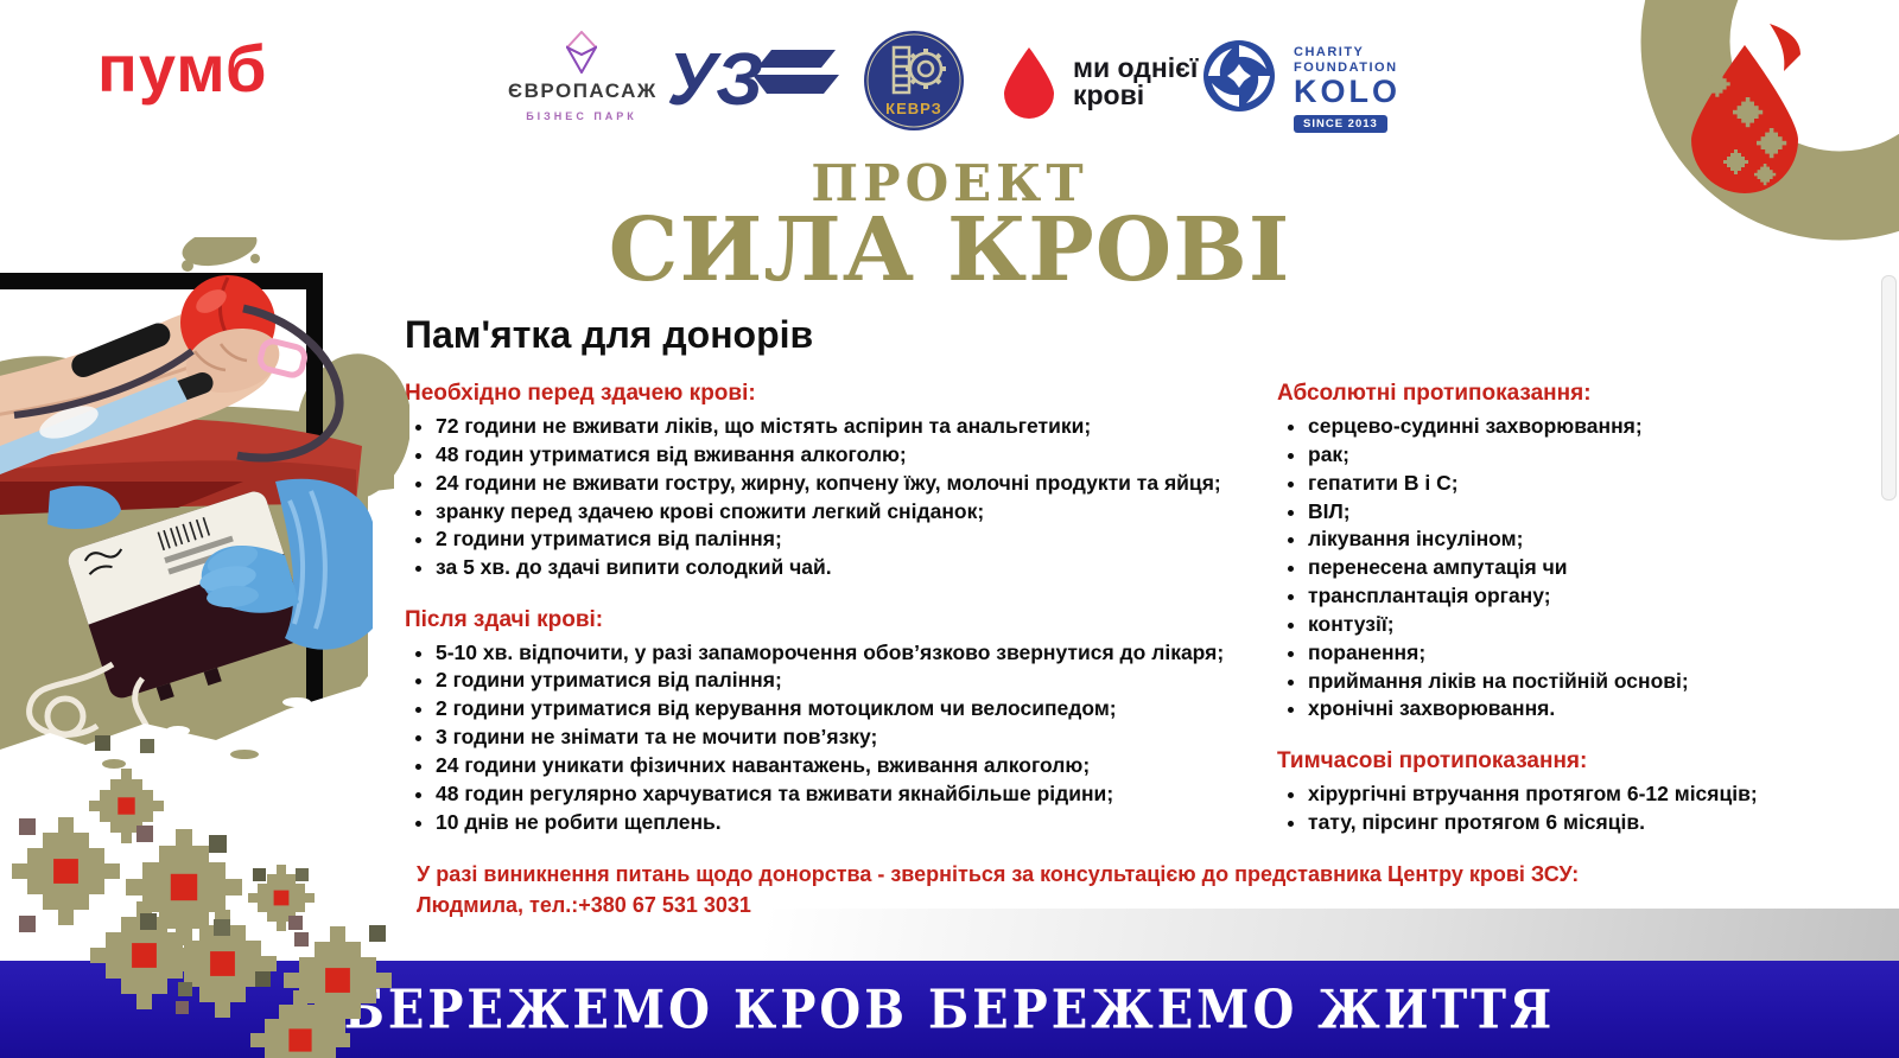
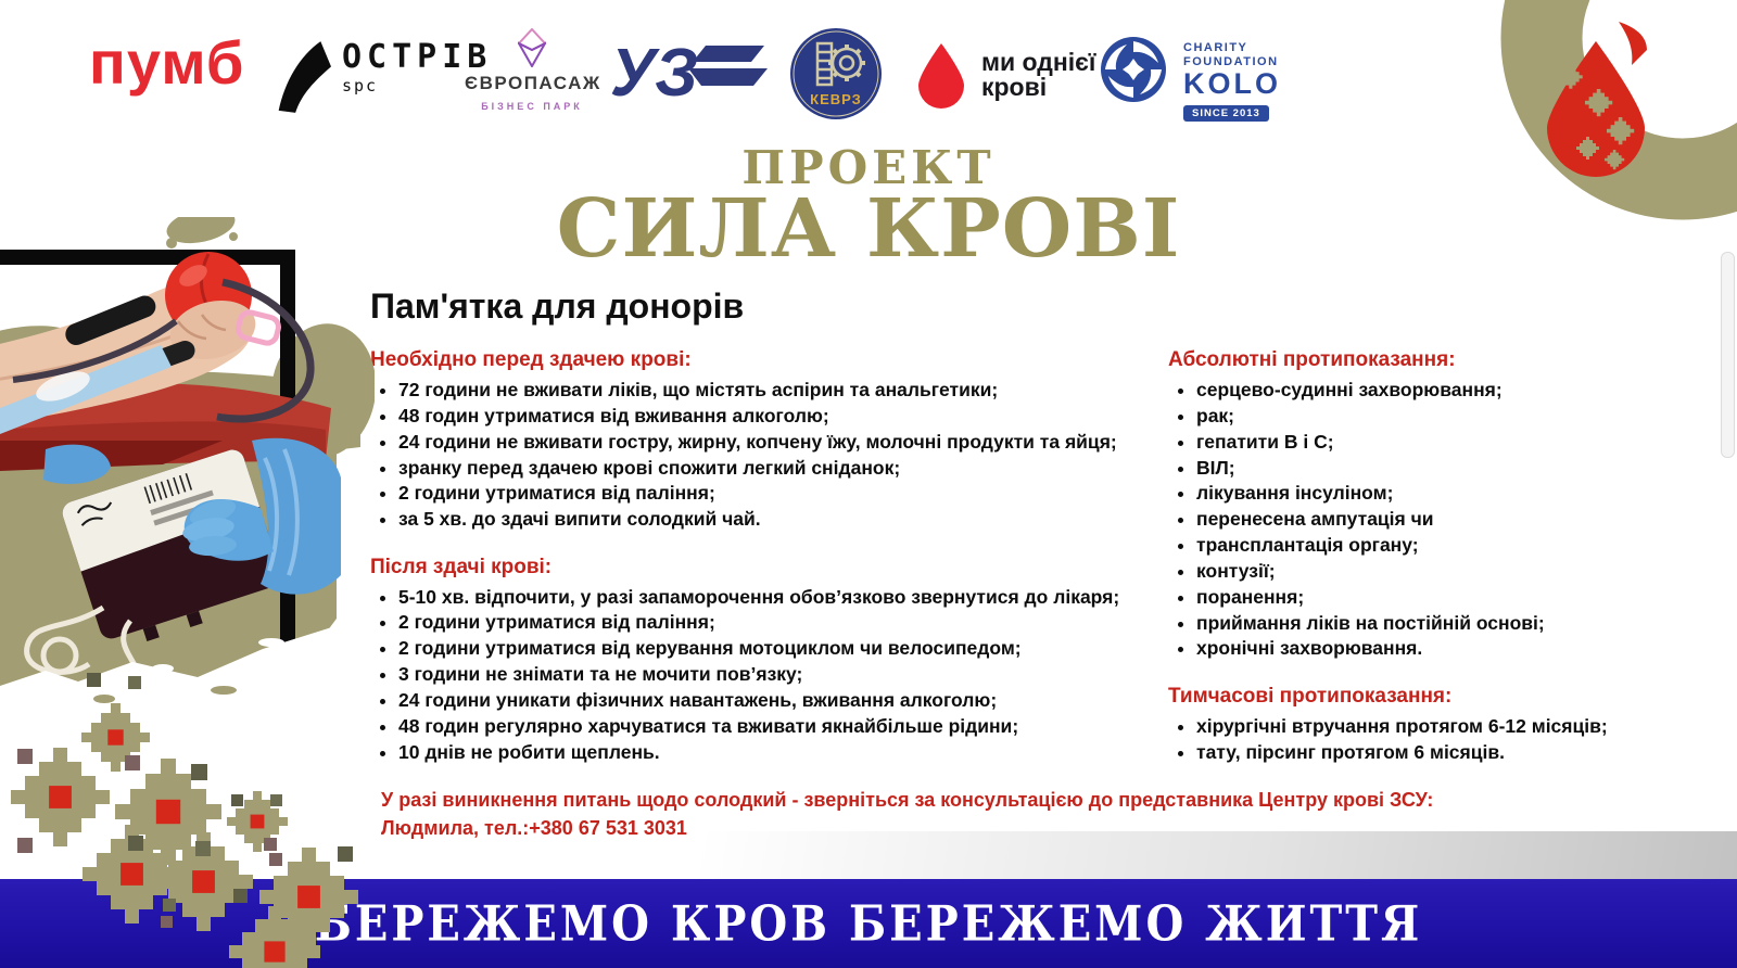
  пумб
+ ОСТРІВ
+ spc
  ЄВРОПАСАЖ
  БІЗНЕС ПАРК
  УЗ
  КЕВРЗ
  ми однієї
  крові
  CHARITY
  FOUNDATION
  KOLO
  SINCE 2013
  ПРОЕКТ
  СИЛА КРОВІ
  Пам'ятка для донорів
  Необхідно перед здачею крові:
  72 години не вживати ліків, що містять аспірин та анальгетики;
  48 годин утриматися від вживання алкоголю;
  24 години не вживати гостру, жирну, копчену їжу, молочні продукти та яйця;
  зранку перед здачею крові спожити легкий сніданок;
  2 години утриматися від паління;
  за 5 хв. до здачі випити солодкий чай.
  Після здачі крові:
  5-10 хв. відпочити, у разі запаморочення обов’язково звернутися до лікаря;
  2 години утриматися від паління;
  2 години утриматися від керування мотоциклом чи велосипедом;
  3 години не знімати та не мочити пов’язку;
  24 години уникати фізичних навантажень, вживання алкоголю;
  48 годин регулярно харчуватися та вживати якнайбільше рідини;
  10 днів не робити щеплень.
  Абсолютні протипоказання:
  серцево-судинні захворювання;
  рак;
  гепатити B і C;
  ВІЛ;
  лікування інсуліном;
  перенесена ампутація чи
  трансплантація органу;
  контузії;
  поранення;
  приймання ліків на постійній основі;
  хронічні захворювання.
  Тимчасові протипоказання:
  хірургічні втручання протягом 6-12 місяців;
  тату, пірсинг протягом 6 місяців.
- У разі виникнення питань щодо донорства - зверніться за консультацією до представника Центру крові ЗСУ:
+ У разі виникнення питань щодо солодкий - зверніться за консультацією до представника Центру крові ЗСУ:
  Людмила, тел.:+380 67 531 3031
  БЕРЕЖЕМО КРОВ БЕРЕЖЕМО ЖИТТЯ
